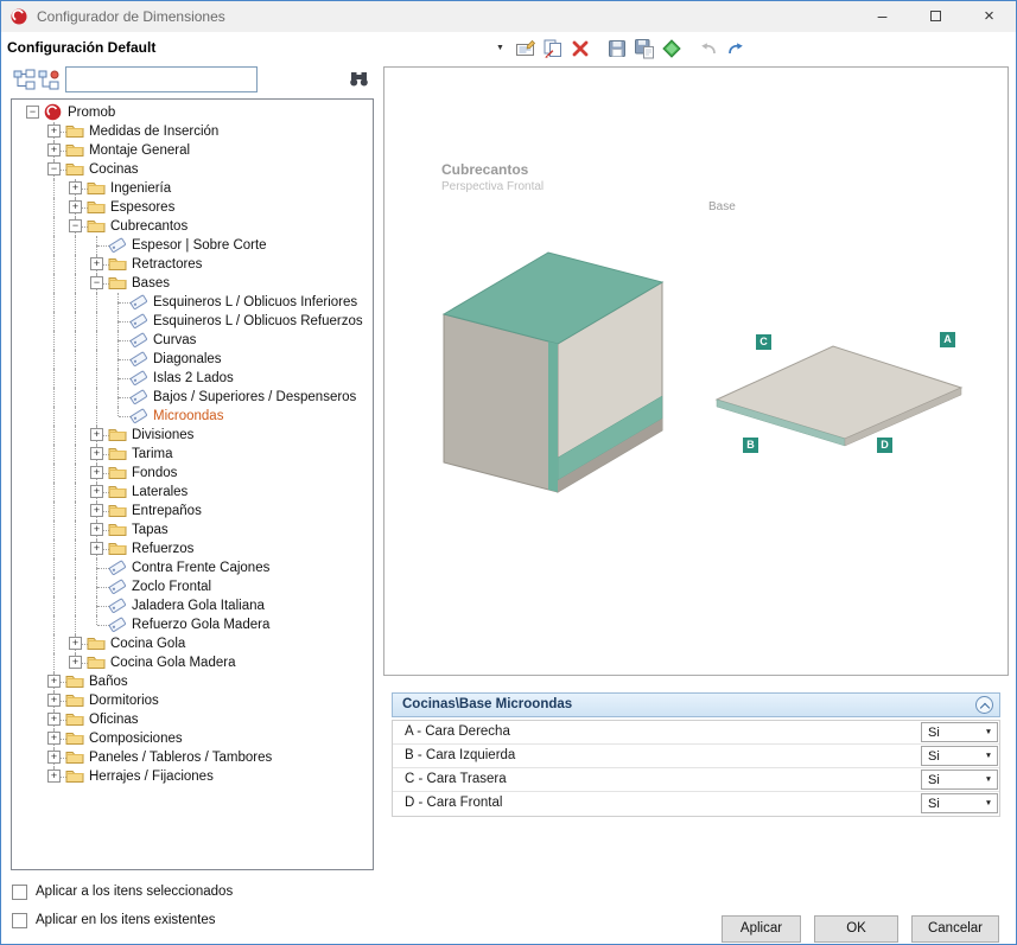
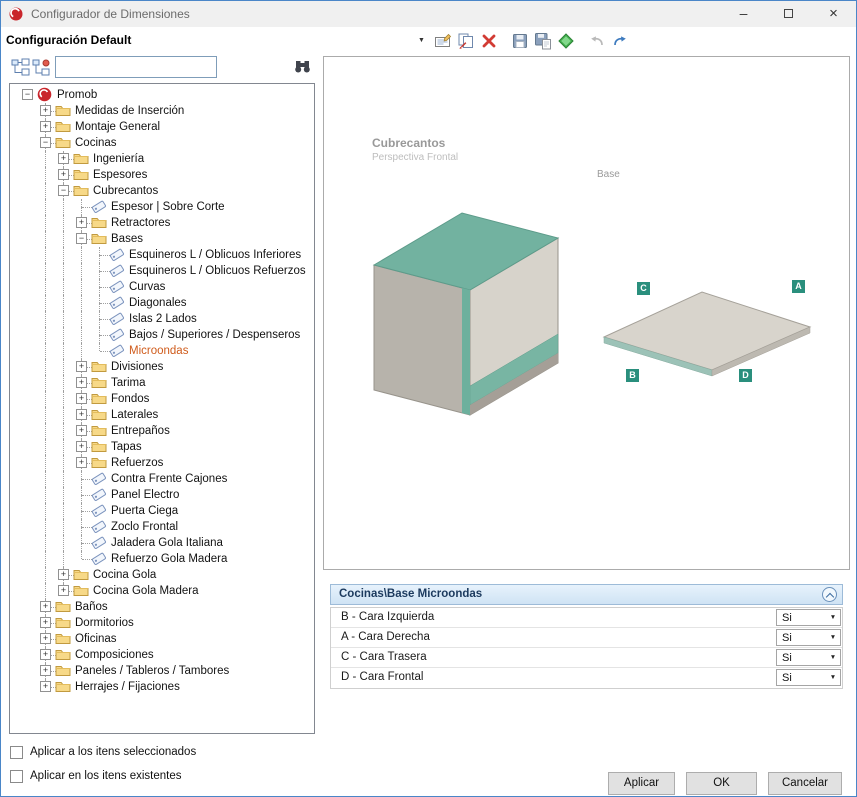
  Configurador de Dimensiones
  –
  ×
  Configuración Default
  −
  Promob
  +
  Medidas de Inserción
  +
  Montaje General
  −
  Cocinas
  +
  Ingeniería
  +
  Espesores
  −
  Cubrecantos
  Espesor | Sobre Corte
  +
  Retractores
  −
  Bases
  Esquineros L / Oblicuos Inferiores
  Esquineros L / Oblicuos Refuerzos
  Curvas
  Diagonales
  Islas 2 Lados
  Bajos / Superiores / Despenseros
  Microondas
  +
  Divisiones
  +
  Tarima
  +
  Fondos
  +
  Laterales
  +
  Entrepaños
  +
  Tapas
  +
  Refuerzos
  Contra Frente Cajones
+ Panel Electro
+ Puerta Ciega
  Zoclo Frontal
  Jaladera Gola Italiana
  Refuerzo Gola Madera
  +
  Cocina Gola
  +
  Cocina Gola Madera
  +
  Baños
  +
  Dormitorios
  +
  Oficinas
  +
  Composiciones
  +
  Paneles / Tableros / Tambores
  +
  Herrajes / Fijaciones
  Cubrecantos
  Perspectiva Frontal
  Base
  C
  A
  B
  D
  Cocinas\Base Microondas
- A - Cara Derecha
+ B - Cara Izquierda
  Si
- B - Cara Izquierda
+ A - Cara Derecha
  Si
  C - Cara Trasera
  Si
  D - Cara Frontal
  Si
  Aplicar a los itens seleccionados
  Aplicar en los itens existentes
  Aplicar
  OK
  Cancelar
